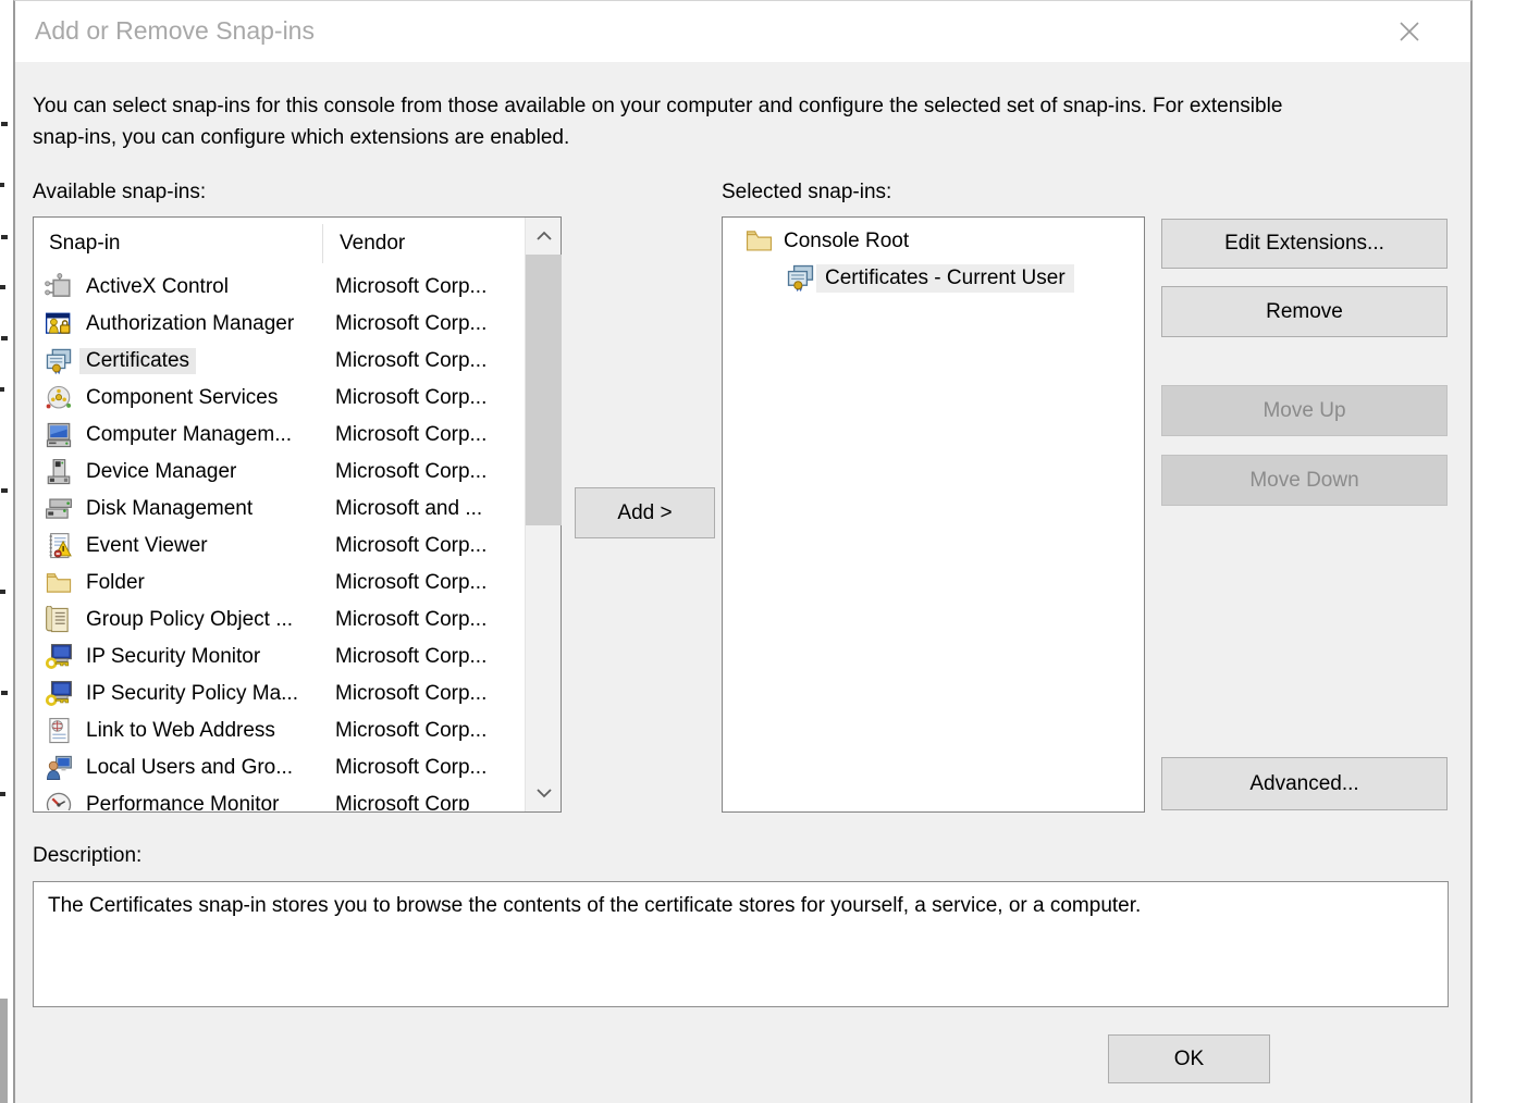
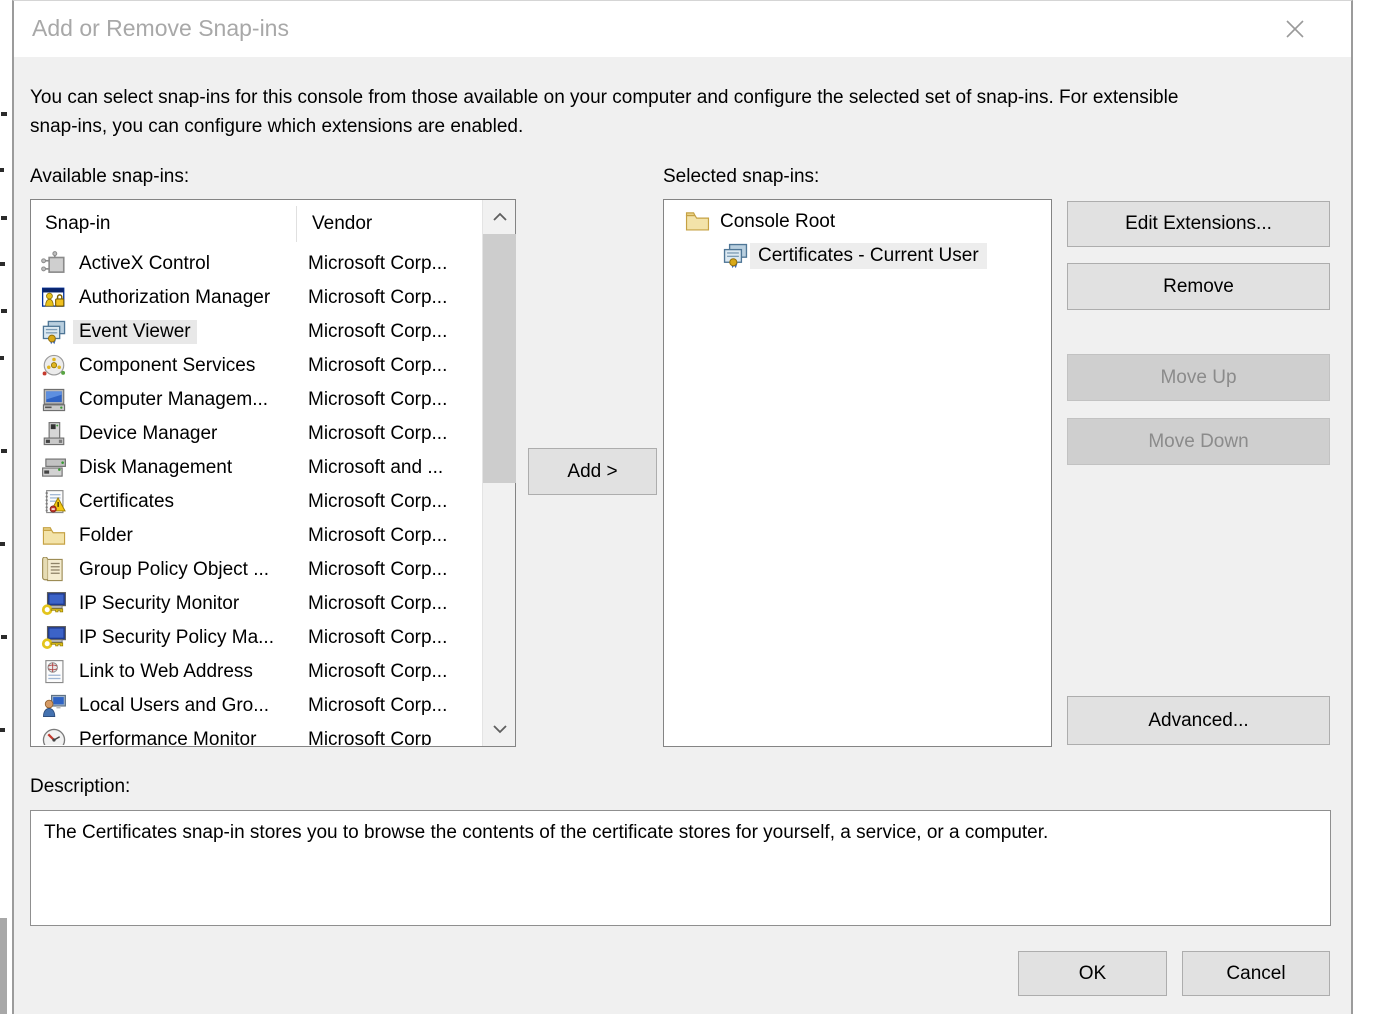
  Add or Remove Snap-ins
  You can select snap-ins for this console from those available on your computer and configure the selected set of snap-ins. For extensible
  snap-ins, you can configure which extensions are enabled.
  Available snap-ins:
  Snap-in
  Vendor
  ActiveX Control
  Microsoft Corp...
  Authorization Manager
  Microsoft Corp...
- Certificates
+ Event Viewer
  Microsoft Corp...
  Component Services
  Microsoft Corp...
  Computer Managem...
  Microsoft Corp...
  Device Manager
  Microsoft Corp...
  Disk Management
  Microsoft and ...
- Event Viewer
+ Certificates
  Microsoft Corp...
  Folder
  Microsoft Corp...
  Group Policy Object ...
  Microsoft Corp...
  IP Security Monitor
  Microsoft Corp...
  IP Security Policy Ma...
  Microsoft Corp...
  Link to Web Address
  Microsoft Corp...
  Local Users and Gro...
  Microsoft Corp...
  Performance Monitor
  Microsoft Corp
  Add >
  Selected snap-ins:
  Console Root
  Certificates - Current User
  Edit Extensions...
  Remove
  Move Up
  Move Down
  Advanced...
  Description:
  The Certificates snap-in stores you to browse the contents of the certificate stores for yourself, a service, or a computer.
  OK
+ Cancel
